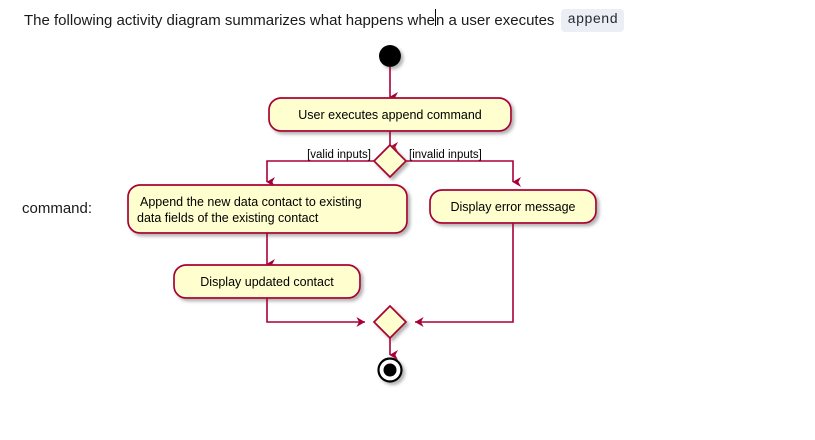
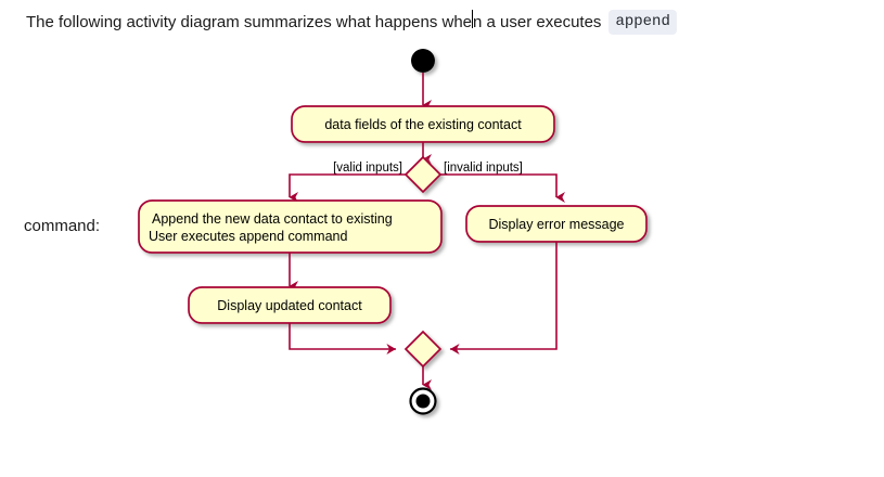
  The following activity diagram summarizes what happens when a user executes
  append
  command:
- User executes append command
+ data fields of the existing contact
  [valid inputs]
  [invalid inputs]
  Append the new data contact to existing
- data fields of the existing contact
+ User executes append command
  Display error message
  Display updated contact
